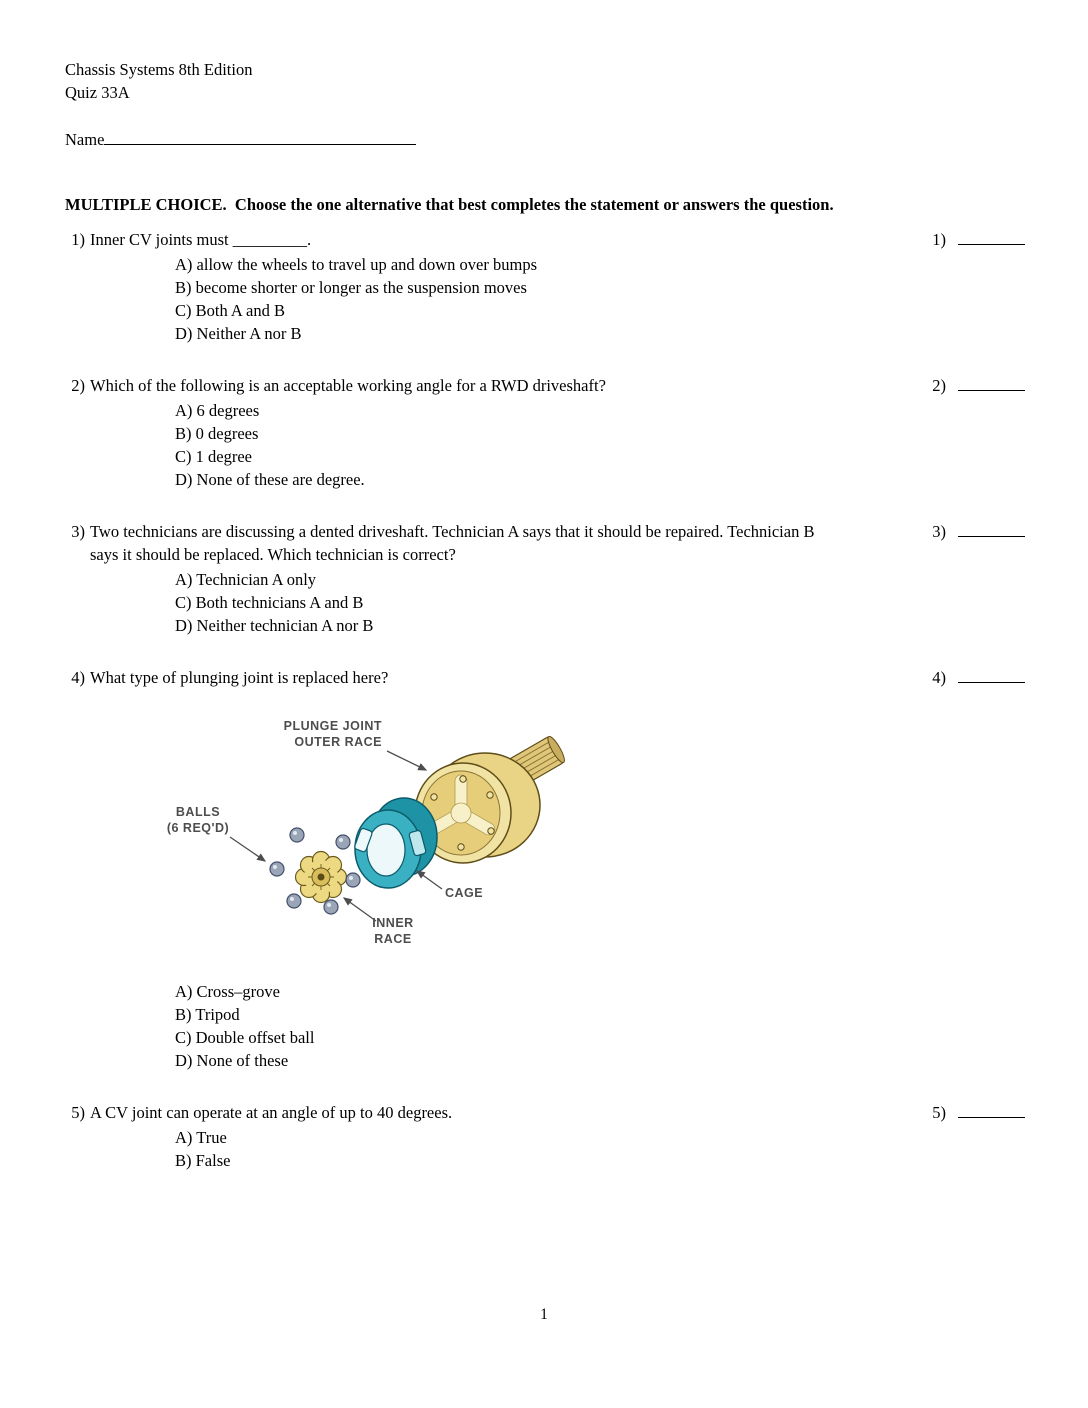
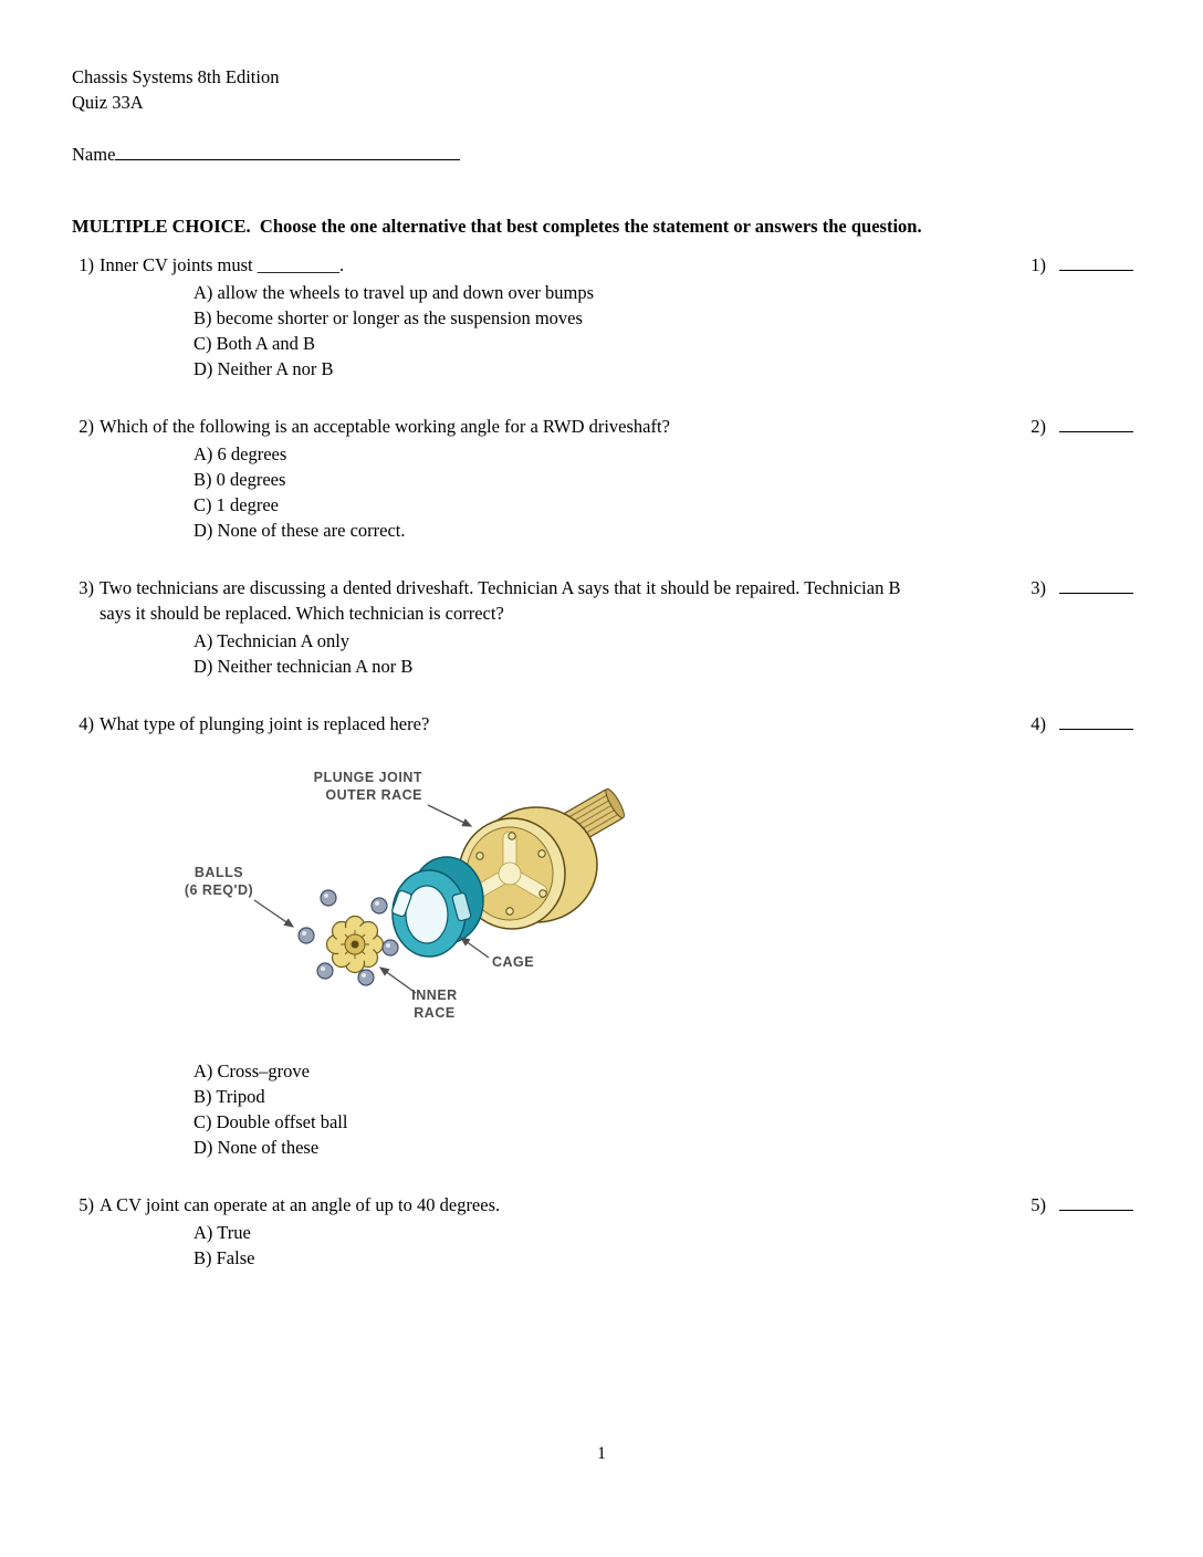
  Chassis Systems 8th Edition
  Quiz 33A
  Name
  MULTIPLE CHOICE. Choose the one alternative that best completes the statement or answers the question.
  1)
  Inner CV joints must _________.
  1)
  A) allow the wheels to travel up and down over bumps
  B) become shorter or longer as the suspension moves
  C) Both A and B
  D) Neither A nor B
  2)
  Which of the following is an acceptable working angle for a RWD driveshaft?
  2)
  A) 6 degrees
  B) 0 degrees
  C) 1 degree
- D) None of these are degree.
+ D) None of these are correct.
  3)
  Two technicians are discussing a dented driveshaft. Technician A says that it should be repaired. Technician B says it should be replaced. Which technician is correct?
  3)
  A) Technician A only
- C) Both technicians A and B
  D) Neither technician A nor B
  4)
  What type of plunging joint is replaced here?
  4)
  PLUNGE JOINT
  OUTER RACE
  BALLS
  (6 REQ'D)
  CAGE
  INNER
  RACE
  A) Cross–grove
  B) Tripod
  C) Double offset ball
  D) None of these
  5)
  A CV joint can operate at an angle of up to 40 degrees.
  5)
  A) True
  B) False
  1
